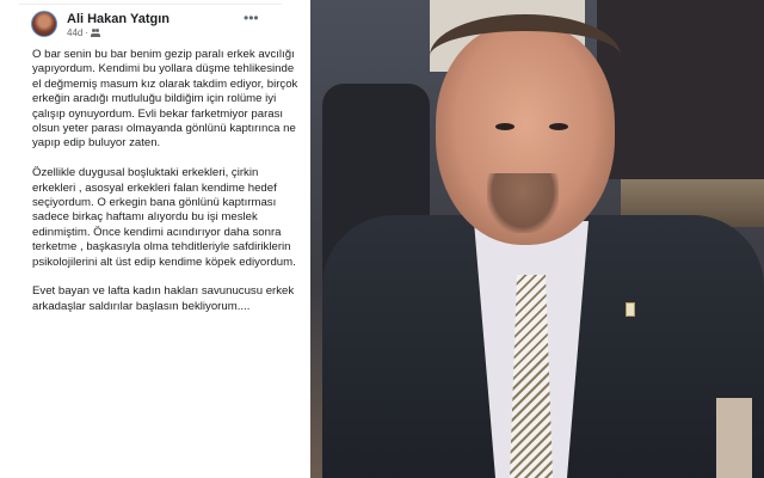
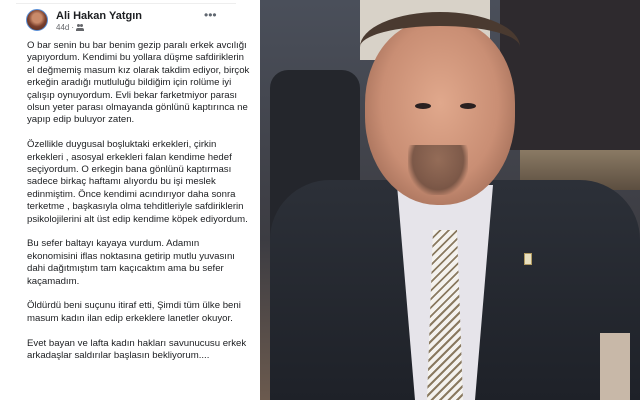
  Ali Hakan Yatgın
  44d
  ·
  •••
- O bar senin bu bar benim gezip paralı erkek avcılığı yapıyordum. Kendimi bu yollara düşme tehlikesinde el değmemiş masum kız olarak takdim ediyor, birçok erkeğin aradığı mutluluğu bildiğim için rolüme iyi çalışıp oynuyordum. Evli bekar farketmiyor parası olsun yeter parası olmayanda gönlünü kaptırınca ne yapıp edip buluyor zaten.
+ O bar senin bu bar benim gezip paralı erkek avcılığı yapıyordum. Kendimi bu yollara düşme safdiriklerin el değmemiş masum kız olarak takdim ediyor, birçok erkeğin aradığı mutluluğu bildiğim için rolüme iyi çalışıp oynuyordum. Evli bekar farketmiyor parası olsun yeter parası olmayanda gönlünü kaptırınca ne yapıp edip buluyor zaten.
  Özellikle duygusal boşluktaki erkekleri, çirkin erkekleri , asosyal erkekleri falan kendime hedef seçiyordum. O erkegin bana gönlünü kaptırması sadece birkaç haftamı alıyordu bu işi meslek edinmiştim. Önce kendimi acındırıyor daha sonra terketme , başkasıyla olma tehditleriyle safdiriklerin psikolojilerini alt üst edip kendime köpek ediyordum.
+ Bu sefer baltayı kayaya vurdum. Adamın ekonomisini iflas noktasına getirip mutlu yuvasını dahi dağıtmıştım tam kaçıcaktım ama bu sefer kaçamadım.
+ Öldürdü beni suçunu itiraf etti, Şimdi tüm ülke beni masum kadın ilan edip erkeklere lanetler okuyor.
  Evet bayan ve lafta kadın hakları savunucusu erkek arkadaşlar saldırılar başlasın bekliyorum....
